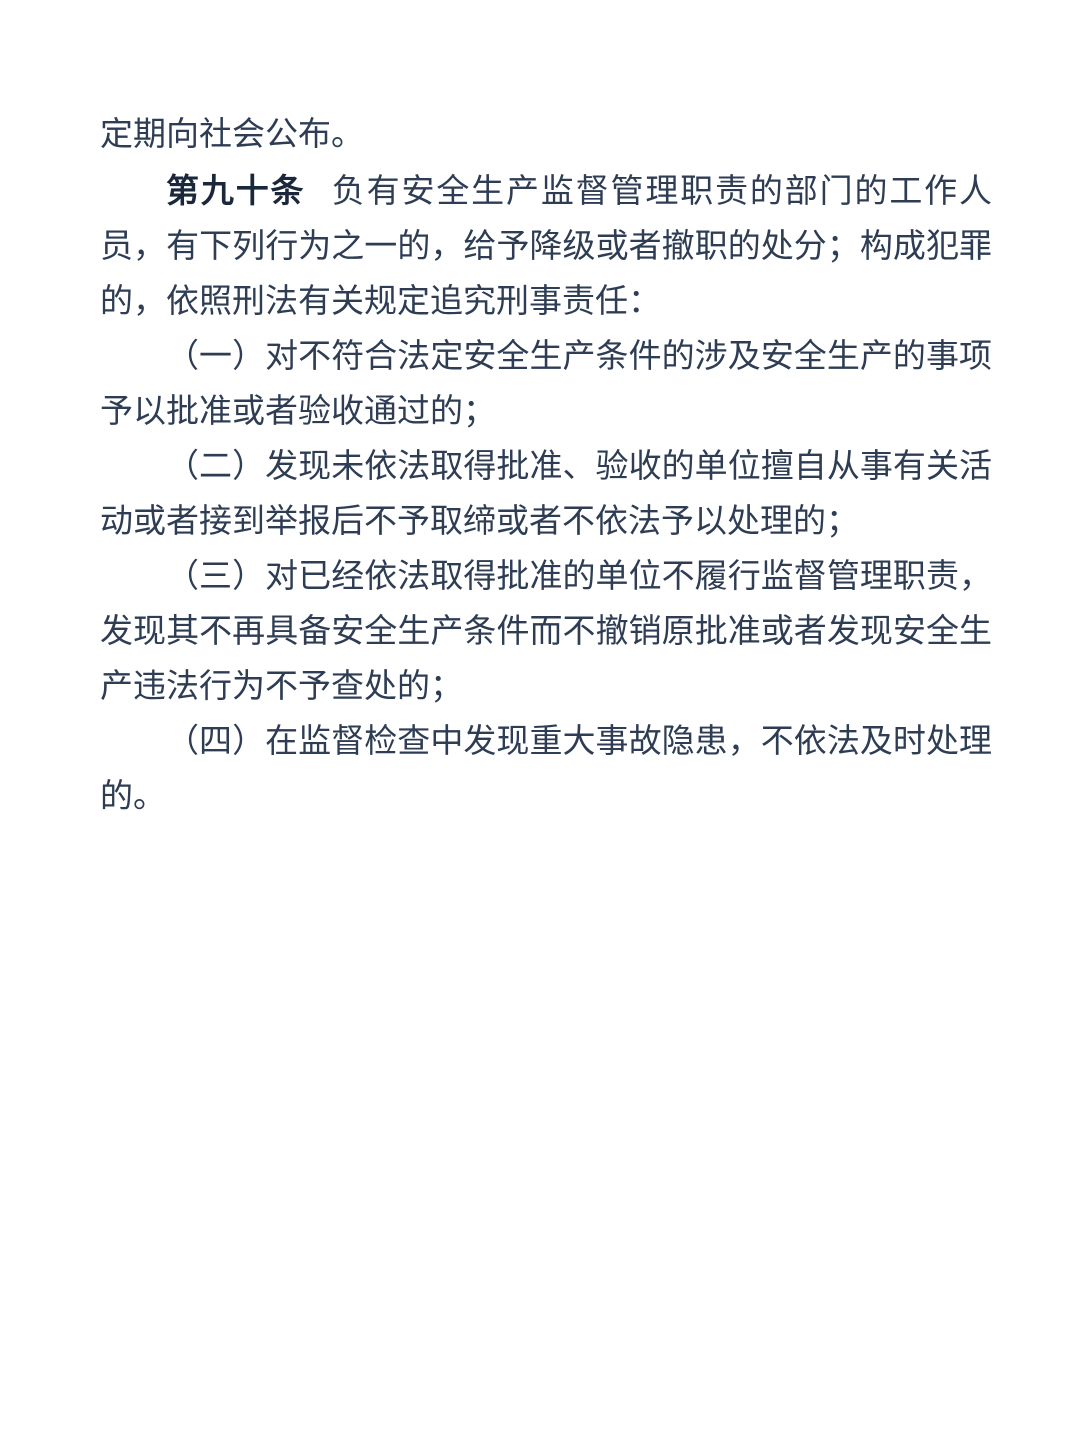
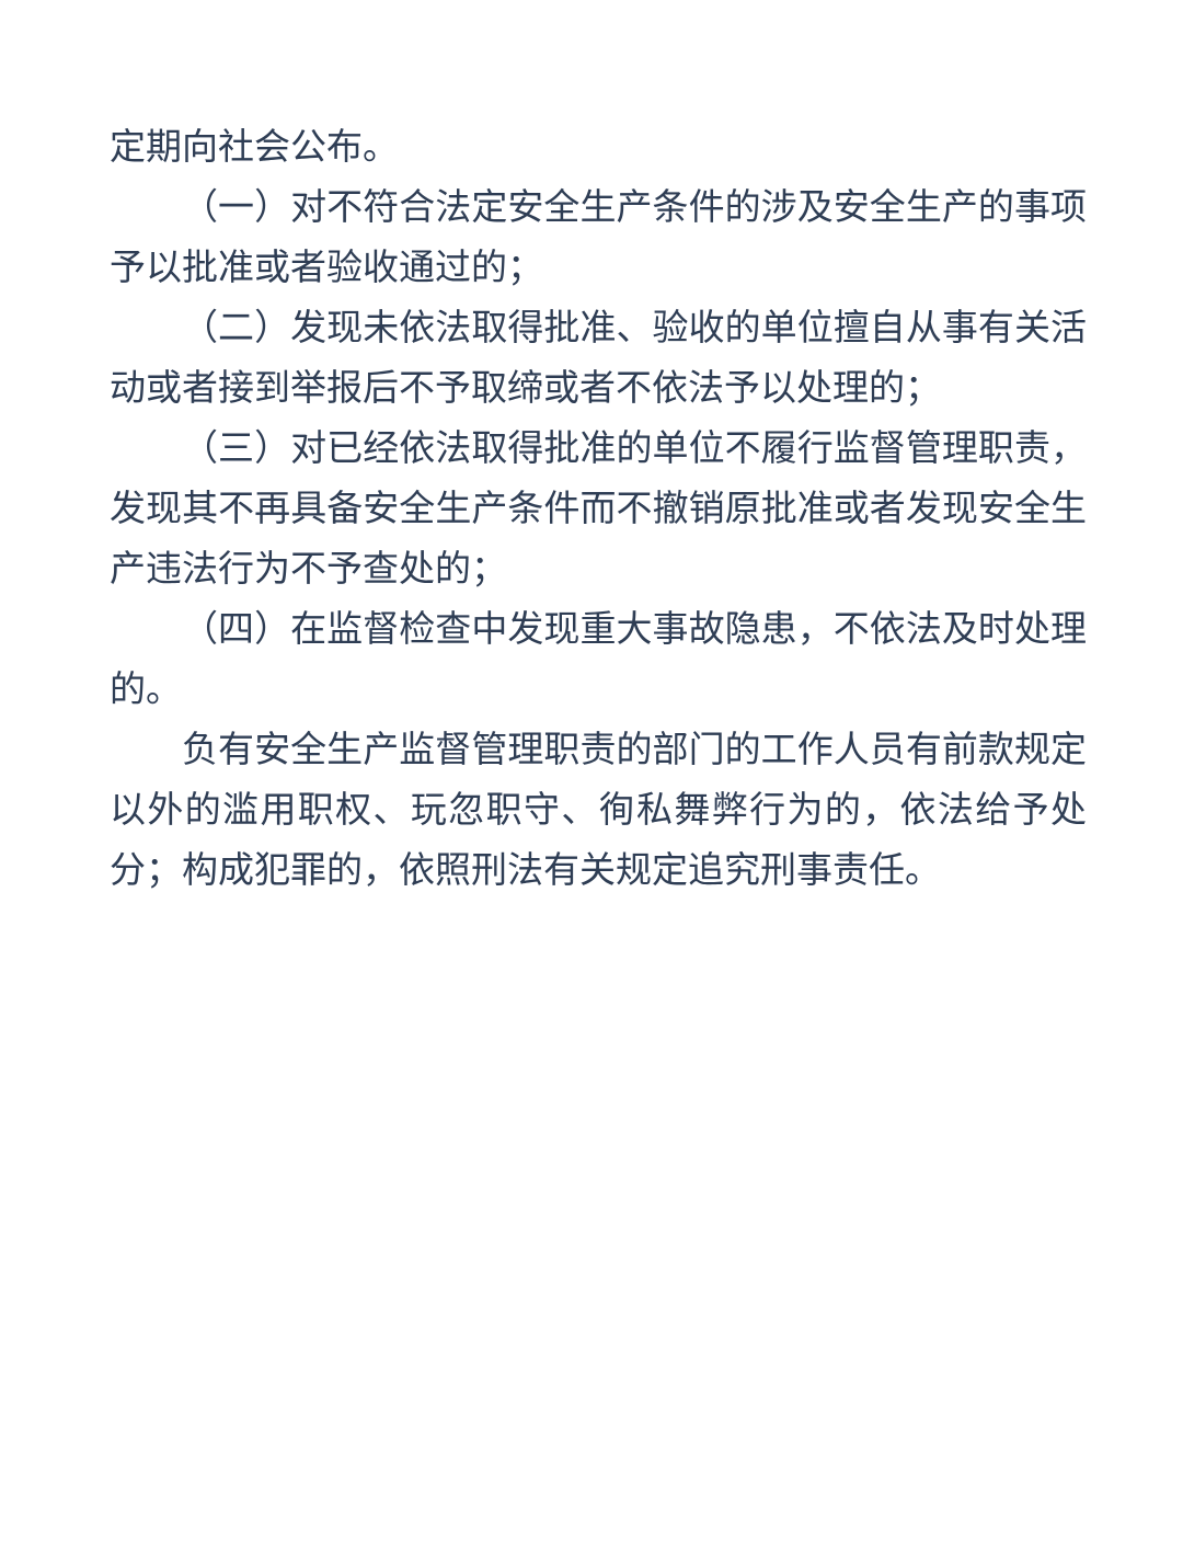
  定期向社会公布。
- 第九十条 负有安全生产监督管理职责的部门的工作人员，有下列行为之一的，给予降级或者撤职的处分；构成犯罪的，依照刑法有关规定追究刑事责任：
  （一）对不符合法定安全生产条件的涉及安全生产的事项予以批准或者验收通过的；
  （二）发现未依法取得批准、验收的单位擅自从事有关活动或者接到举报后不予取缔或者不依法予以处理的；
  （三）对已经依法取得批准的单位不履行监督管理职责，发现其不再具备安全生产条件而不撤销原批准或者发现安全生产违法行为不予查处的；
  （四）在监督检查中发现重大事故隐患，不依法及时处理的。
+ 负有安全生产监督管理职责的部门的工作人员有前款规定以外的滥用职权、玩忽职守、徇私舞弊行为的，依法给予处分；构成犯罪的，依照刑法有关规定追究刑事责任。
